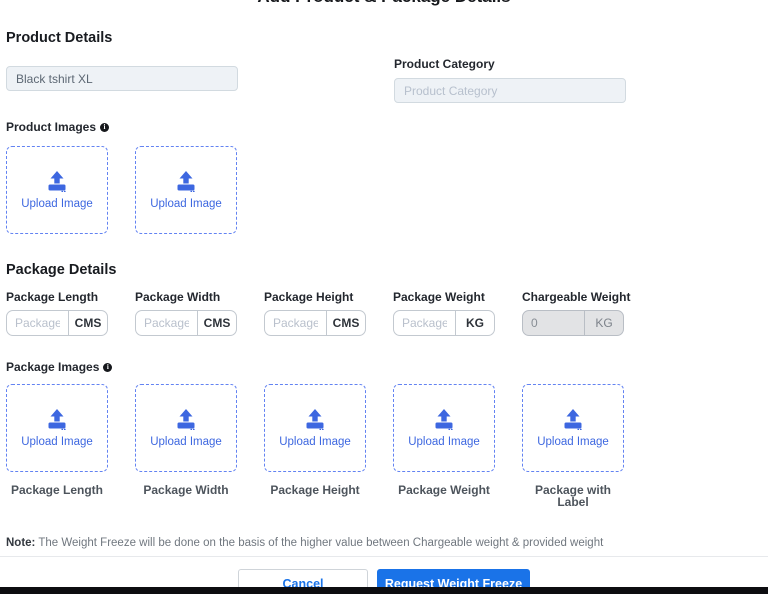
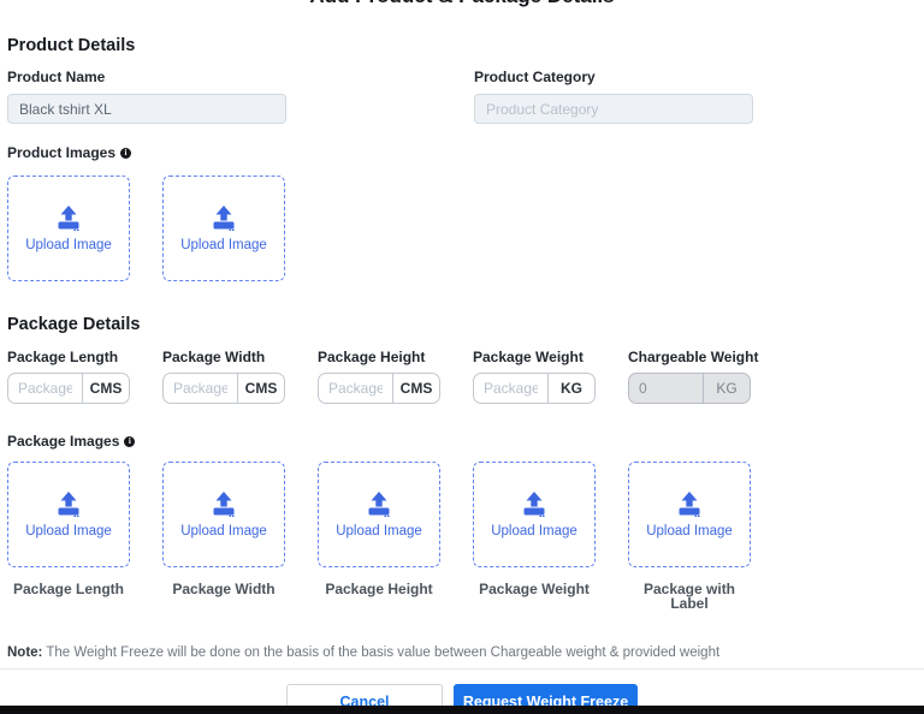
  Product Details
+ Product Name
  Black tshirt XL
  Product Category
  Product Category
  Product Images
  i
  Upload Image
  Upload Image
  Package Details
  Package Length
  Package
  CMS
  Package Width
  Package
  CMS
  Package Height
  Package
  CMS
  Package Weight
  Package
  KG
  Chargeable Weight
  0
  KG
  Package Images
  i
  Upload Image
  Upload Image
  Upload Image
  Upload Image
  Upload Image
  Package Length
  Package Width
  Package Height
  Package Weight
  Package with Label
- Note: The Weight Freeze will be done on the basis of the higher value between Chargeable weight & provided weight
+ Note: The Weight Freeze will be done on the basis of the basis value between Chargeable weight & provided weight
  Cancel
  Request Weight Freeze
